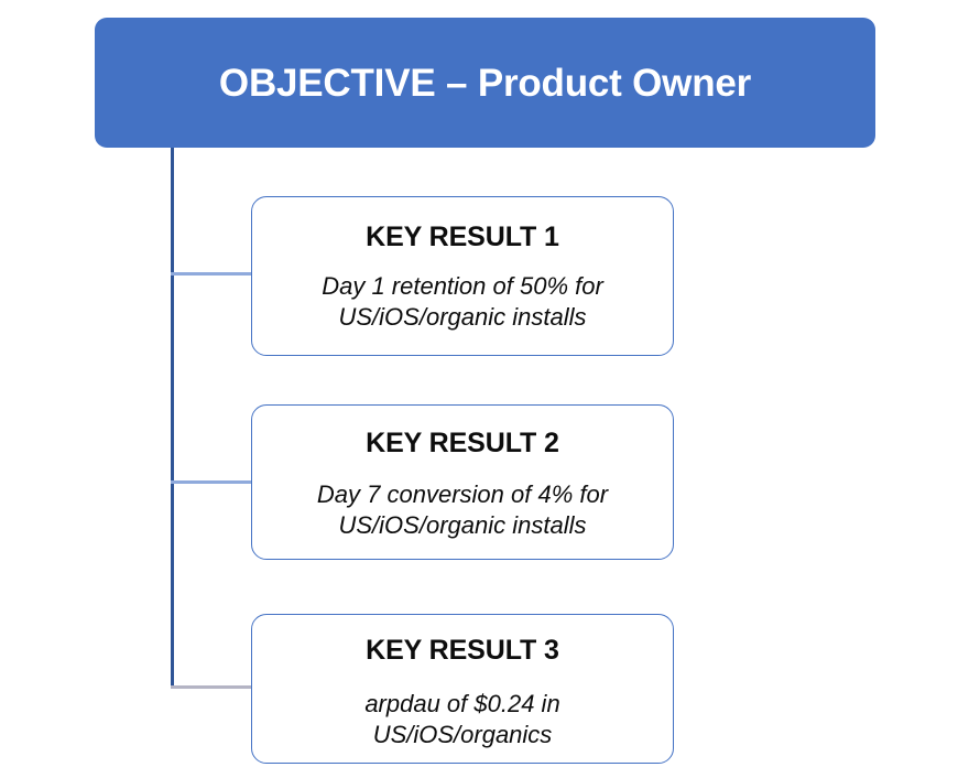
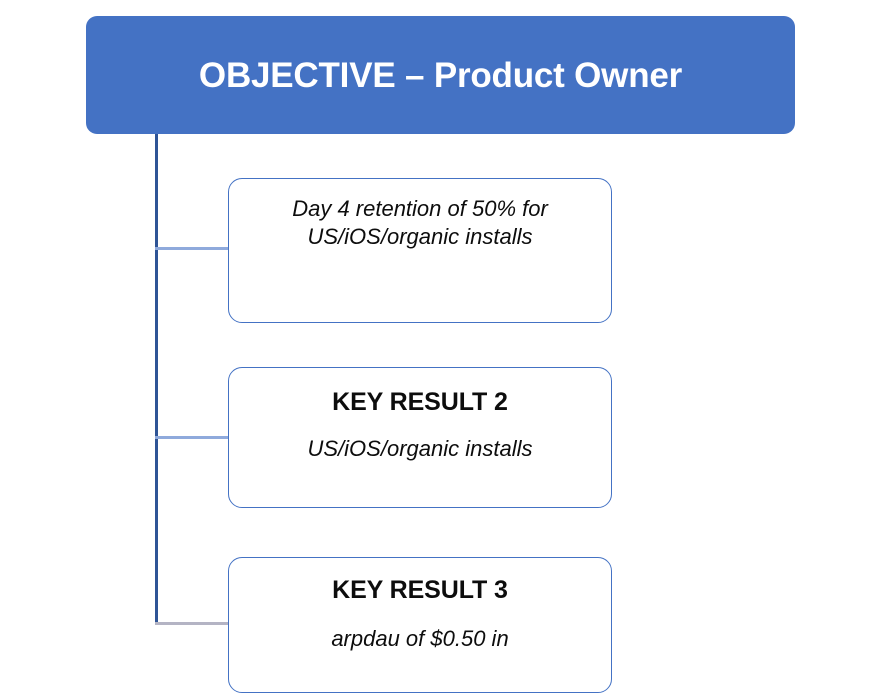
  OBJECTIVE – Product Owner
- KEY RESULT 1
- Day 1 retention of 50% for
+ Day 4 retention of 50% for
  US/iOS/organic installs
  KEY RESULT 2
- Day 7 conversion of 4% for
  US/iOS/organic installs
  KEY RESULT 3
- arpdau of $0.24 in
+ arpdau of $0.50 in
- US/iOS/organics
